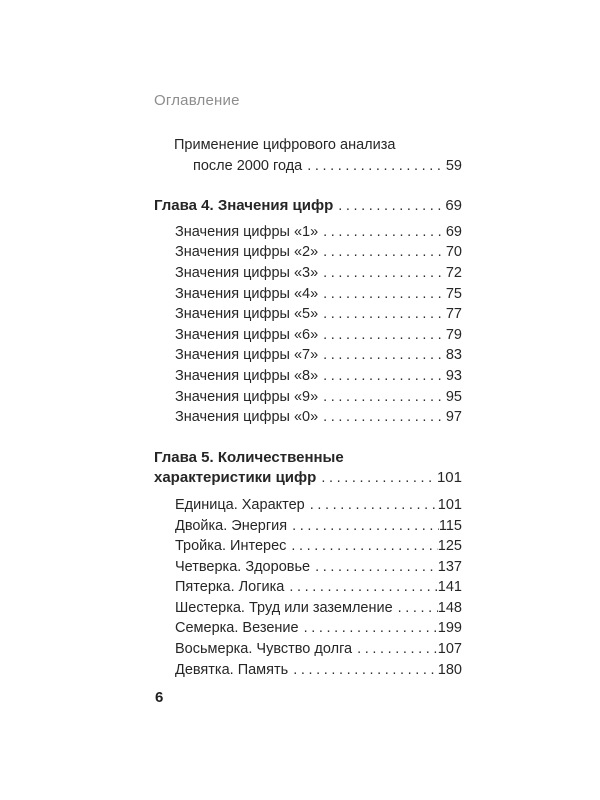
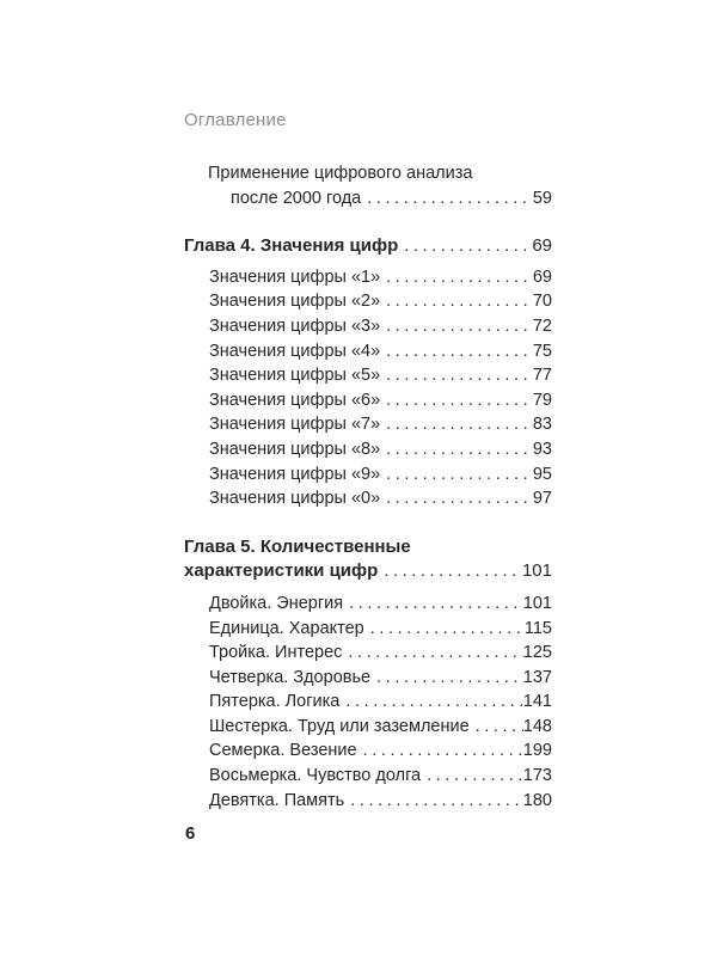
  Оглавление
  Применение цифрового анализа
  после 2000 года
  59
  Глава 4. Значения цифр
  69
  Значения цифры «1»
  69
  Значения цифры «2»
  70
  Значения цифры «3»
  72
  Значения цифры «4»
  75
  Значения цифры «5»
  77
  Значения цифры «6»
  79
  Значения цифры «7»
  83
  Значения цифры «8»
  93
  Значения цифры «9»
  95
  Значения цифры «0»
  97
  Глава 5. Количественные
  характеристики цифр
  101
- Единица. Характер
+ Двойка. Энергия
  101
- Двойка. Энергия
+ Единица. Характер
  115
  Тройка. Интерес
  125
  Четверка. Здоровье
  137
  Пятерка. Логика
  141
  Шестерка. Труд или заземление
  148
  Семерка. Везение
  199
  Восьмерка. Чувство долга
- 107
+ 173
  Девятка. Память
  180
  6
